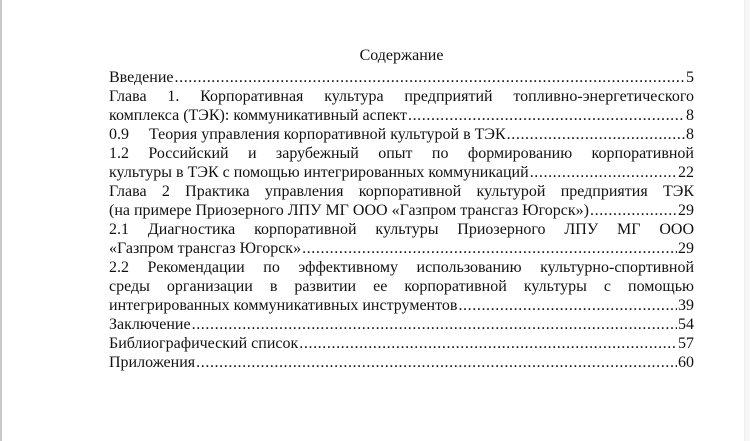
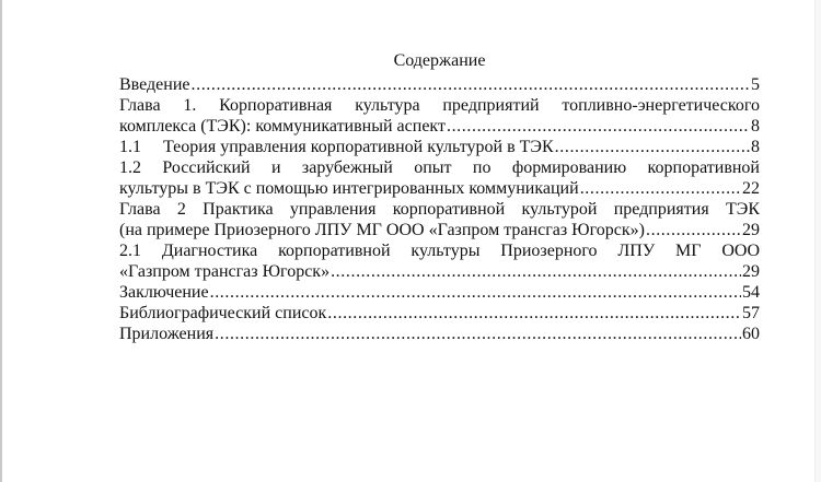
  Содержание
  Введение
  5
  Глава 1. Корпоративная культура предприятий топливно-энергетического
  комплекса (ТЭК): коммуникативный аспект
  8
- 0.9 Теория управления корпоративной культурой в ТЭК
+ 1.1 Теория управления корпоративной культурой в ТЭК
  8
  1.2 Российский и зарубежный опыт по формированию корпоративной
  культуры в ТЭК с помощью интегрированных коммуникаций
  22
  Глава 2 Практика управления корпоративной культурой предприятия ТЭК
  (на примере Приозерного ЛПУ МГ ООО «Газпром трансгаз Югорск»)
  29
  2.1 Диагностика корпоративной культуры Приозерного ЛПУ МГ ООО
  «Газпром трансгаз Югорск»
  29
- 2.2 Рекомендации по эффективному использованию культурно-спортивной
- среды организации в развитии ее корпоративной культуры с помощью
- интегрированных коммуникативных инструментов
- 39
  Заключение
  54
  Библиографический список
  57
  Приложения
  60
